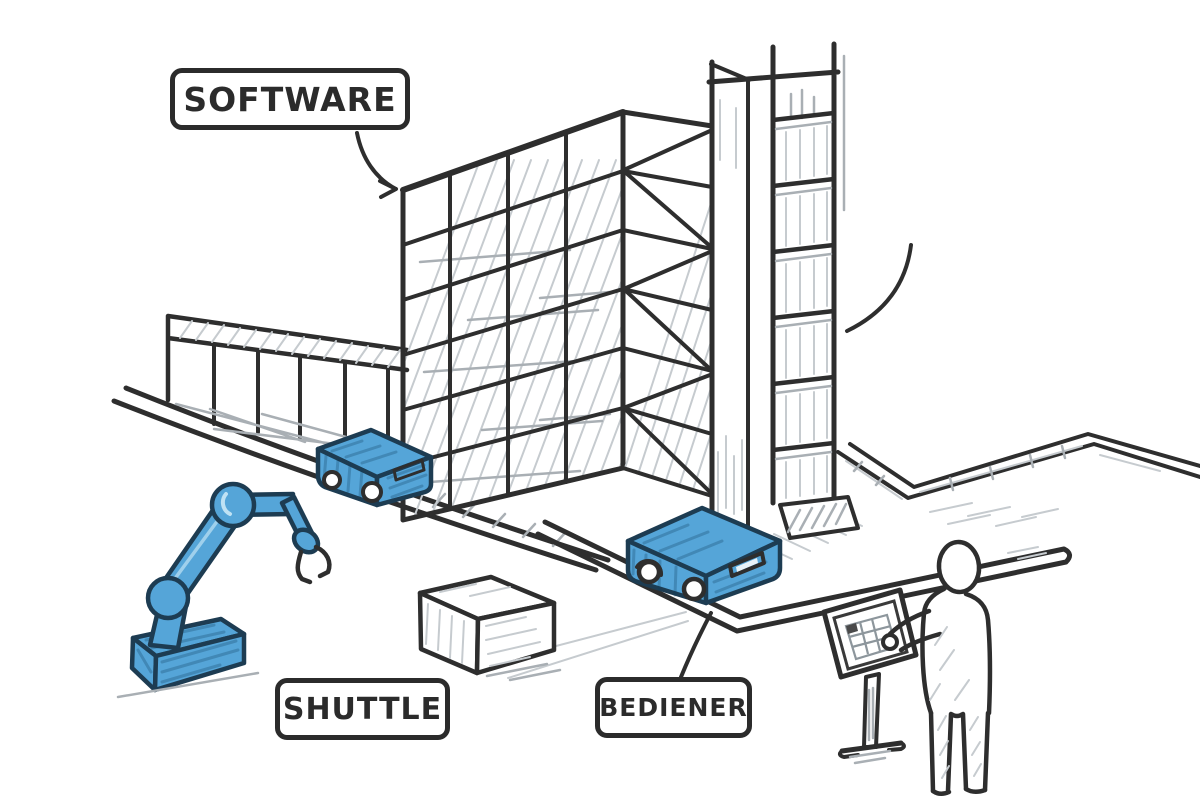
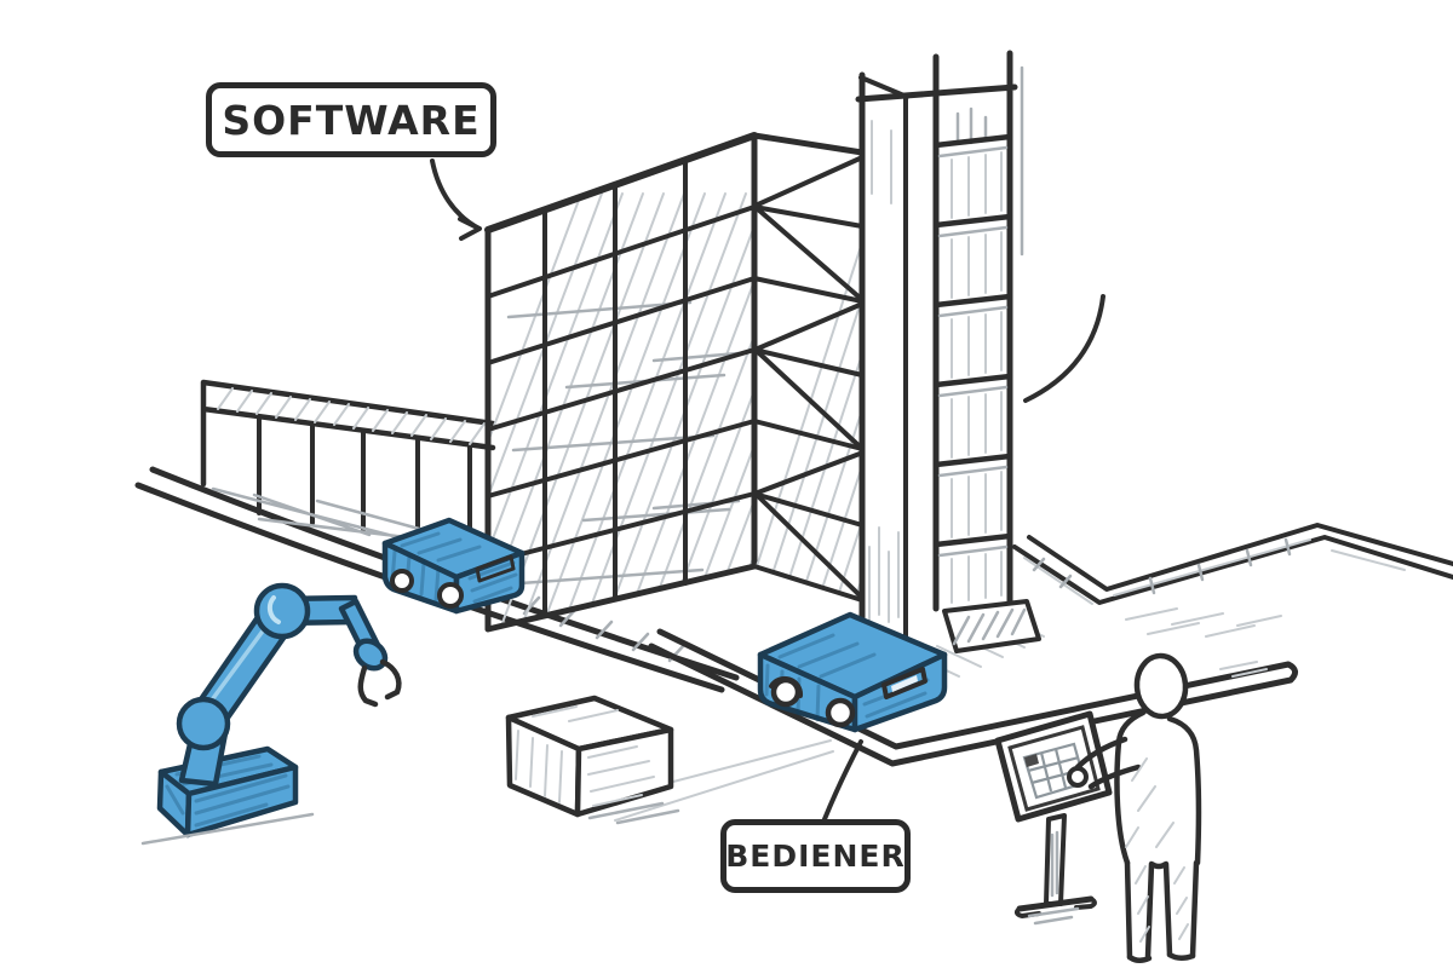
  SOFTWARE
- SHUTTLE
  BEDIENER
